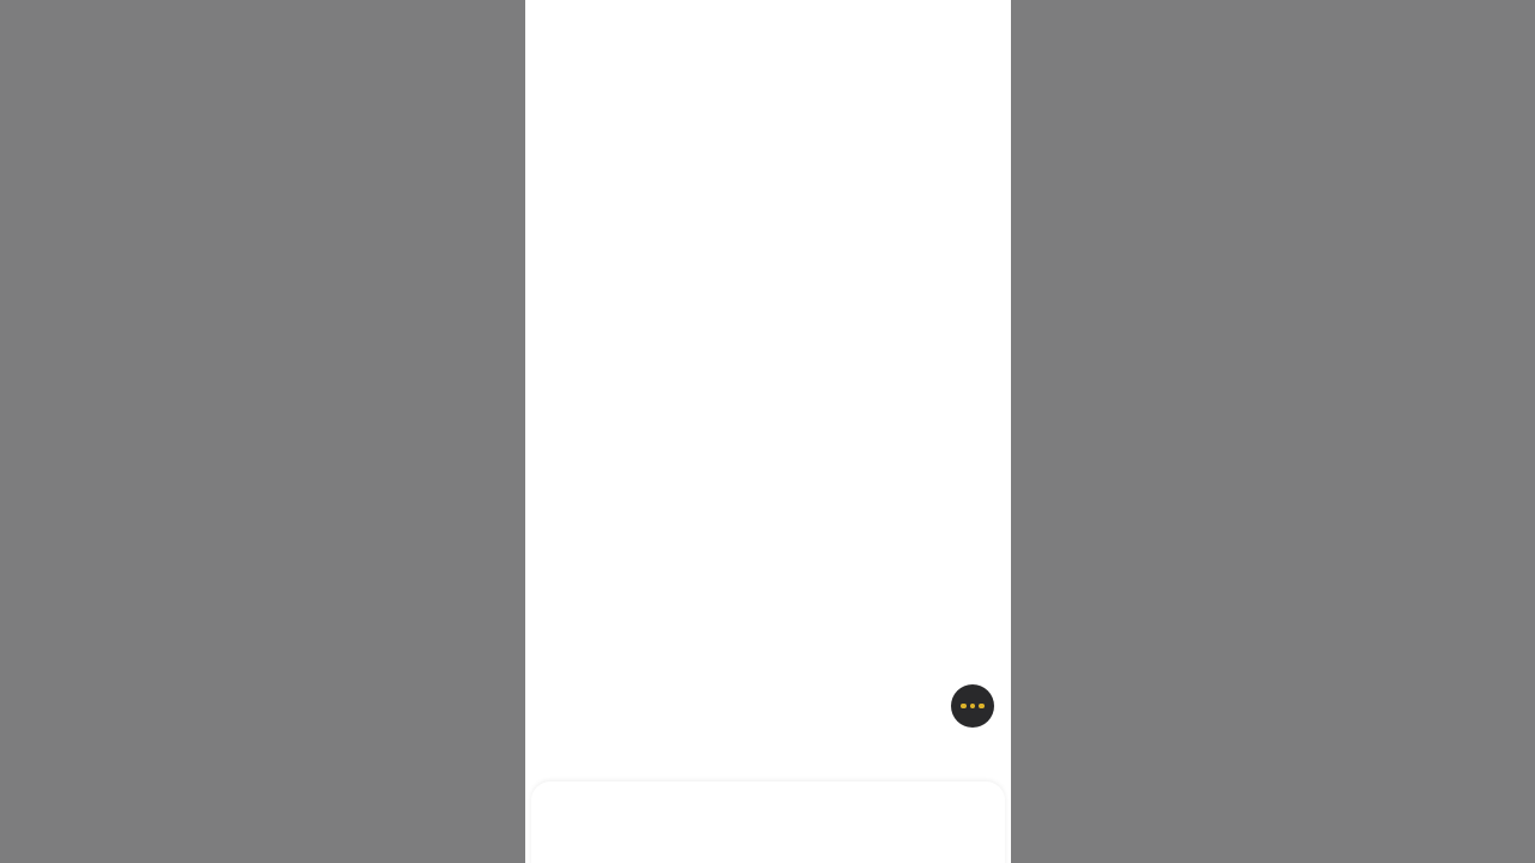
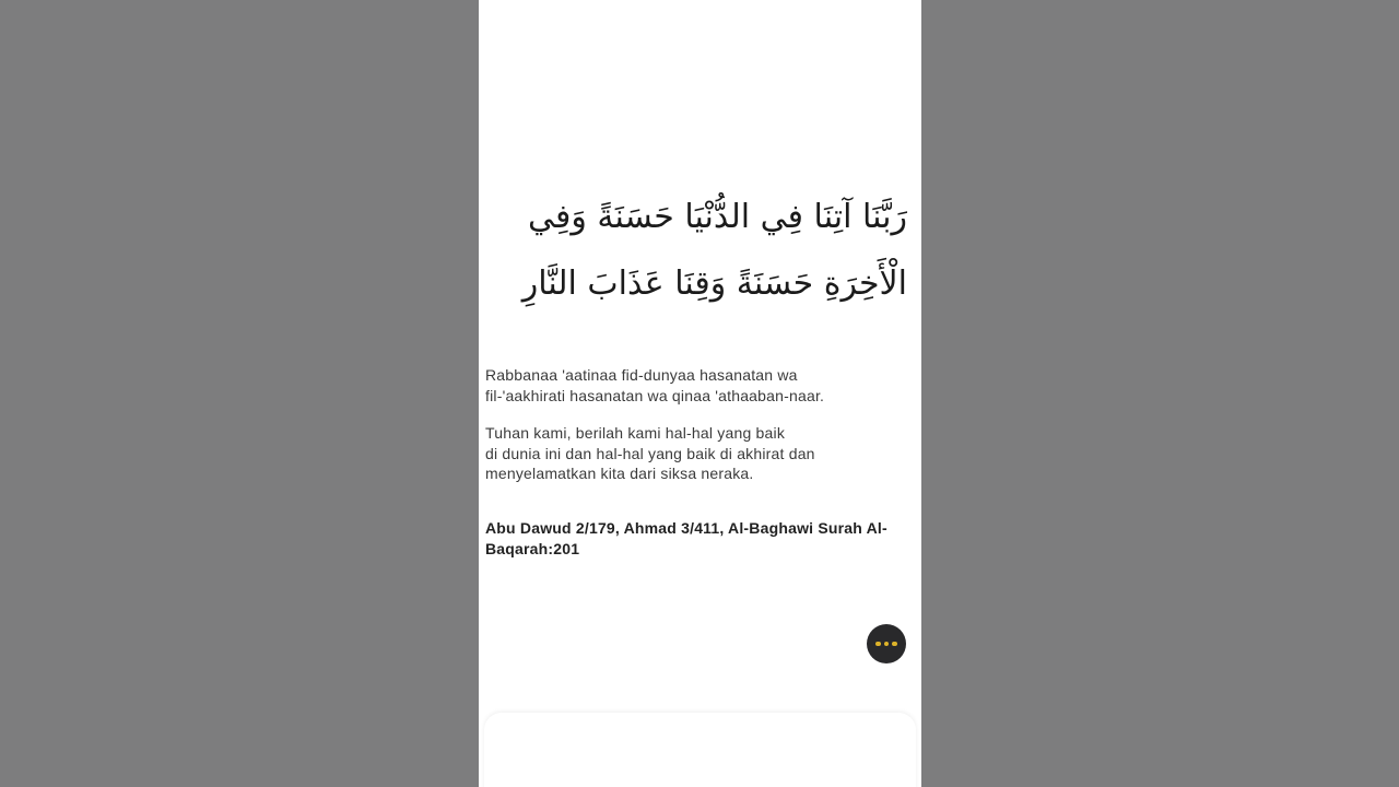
+ رَبَّنَا آتِنَا فِي الدُّنْيَا حَسَنَةً وَفِي
+ الْأَخِرَةِ حَسَنَةً وَقِنَا عَذَابَ النَّارِ
+ Rabbanaa 'aatinaa fid-dunyaa hasanatan wa
+ fil-'aakhirati hasanatan wa qinaa 'athaaban-naar.
+ Tuhan kami, berilah kami hal-hal yang baik
+ di dunia ini dan hal-hal yang baik di akhirat dan
+ menyelamatkan kita dari siksa neraka.
+ Abu Dawud 2/179, Ahmad 3/411, Al-Baghawi Surah Al-
+ Baqarah:201
